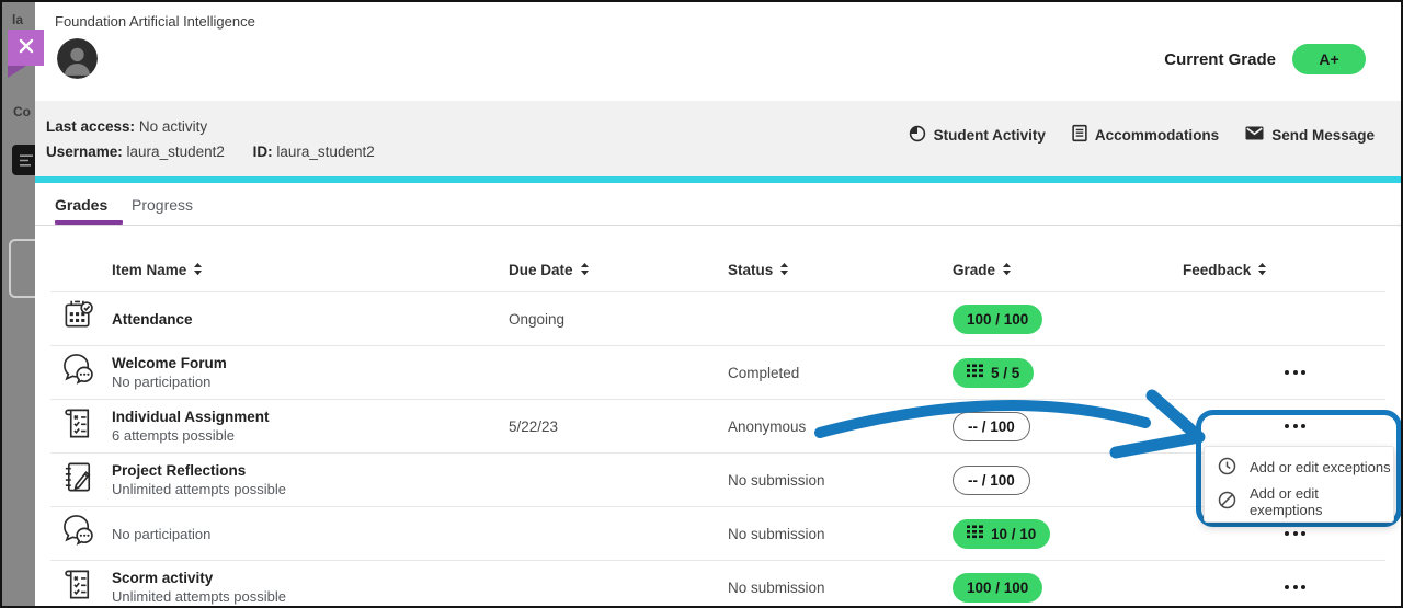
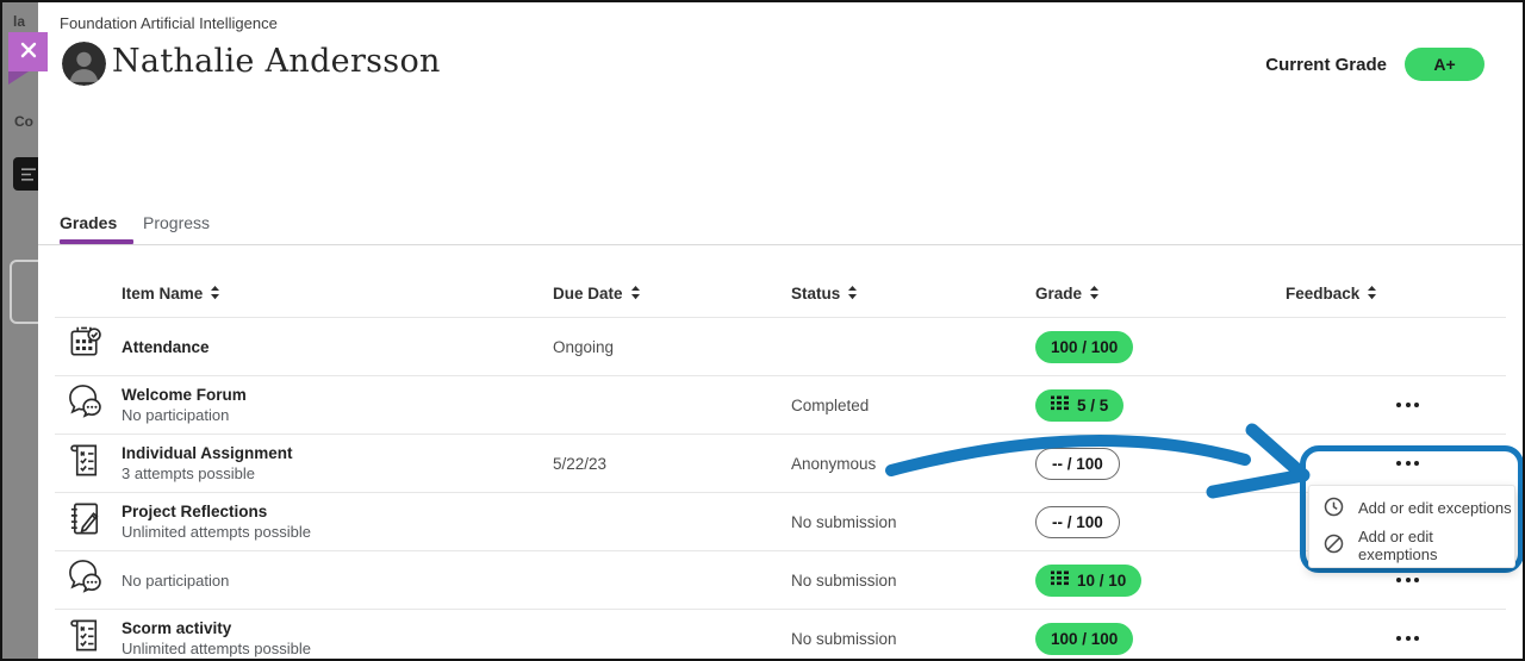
  la
  Co
  Foundation Artificial Intelligence
+ Nathalie Andersson
  Current Grade
  A+
- Last access: No activity
- Username: laura_student2 ID: laura_student2
- Student Activity
- Accommodations
- Send Message
  Grades
  Progress
  Item Name
  Due Date
  Status
  Grade
  Feedback
  Attendance
  Ongoing
  100 / 100
  Welcome Forum
  No participation
  Completed
  5 / 5
  Individual Assignment
- 6 attempts possible
+ 3 attempts possible
  5/22/23
  Anonymous
  -- / 100
  Project Reflections
  Unlimited attempts possible
  No submission
  -- / 100
  No participation
  No submission
  10 / 10
  Scorm activity
  Unlimited attempts possible
  No submission
  100 / 100
  Add or edit exceptions
  Add or edit exemptions
